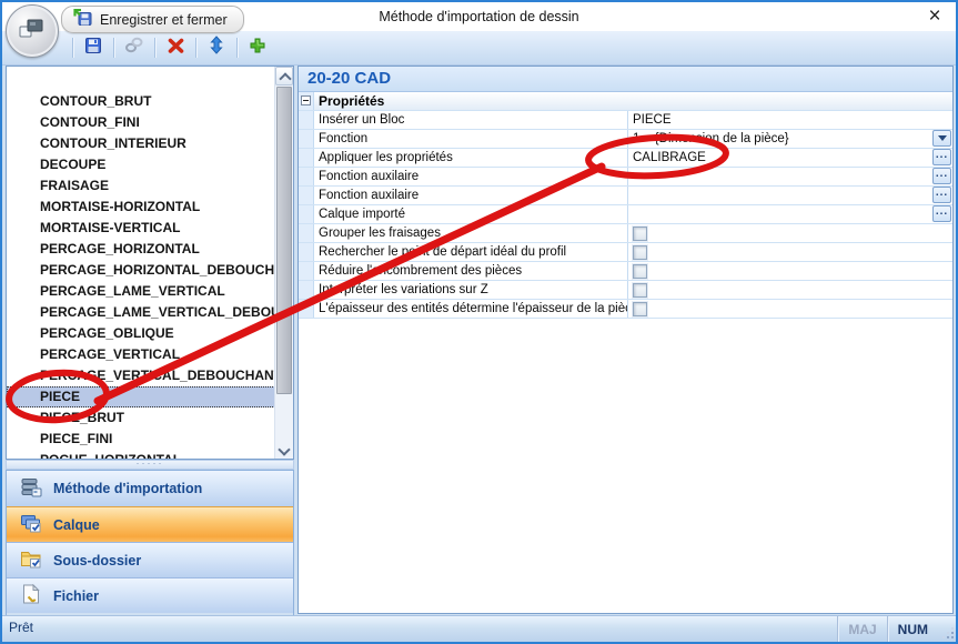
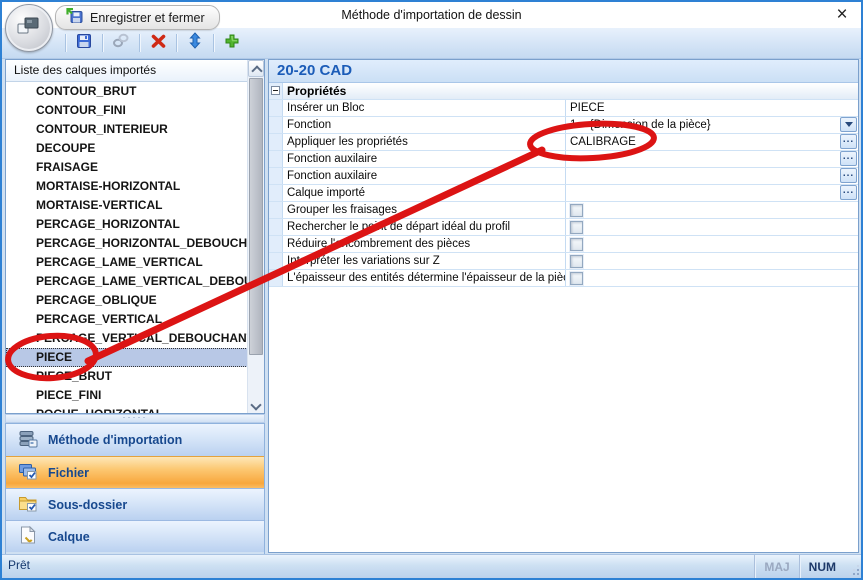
  Méthode d'importation de dessin
  ×
  Enregistrer et fermer
+ Liste des calques importés
  CONTOUR_BRUT
  CONTOUR_FINI
  CONTOUR_INTERIEUR
  DECOUPE
  FRAISAGE
  MORTAISE-HORIZONTAL
  MORTAISE-VERTICAL
  PERCAGE_HORIZONTAL
  PERCAGE_HORIZONTAL_DEBOUCH
  PERCAGE_LAME_VERTICAL
  PERCAGE_LAME_VERTICAL_DEBO
  PERCAGE_OBLIQUE
  PERCAGE_VERTICAL
  PIECE
  PIECE_FINI
  ·····
  Méthode d'importation
- Calque
+ Fichier
  Sous-dossier
- Fichier
+ Calque
  20-20 CAD
  Propriétés
  Insérer un Bloc
  PIECE
  Fonction
  Appliquer les propriétés
  CALIBRAGE
  ...
  Fonction auxilaire
  ...
  Fonction auxilaire
  ...
  Calque importé
  ...
  Grouper les fraisages
  Rechercher le pt de départ idéal du profil
  Réduirecombrement des pièces
  Inpréter les variations sur Z
  L'épaisseur des entités détermine l'épaisseur de la pièc
  Prêt
  MAJ
  NUM
